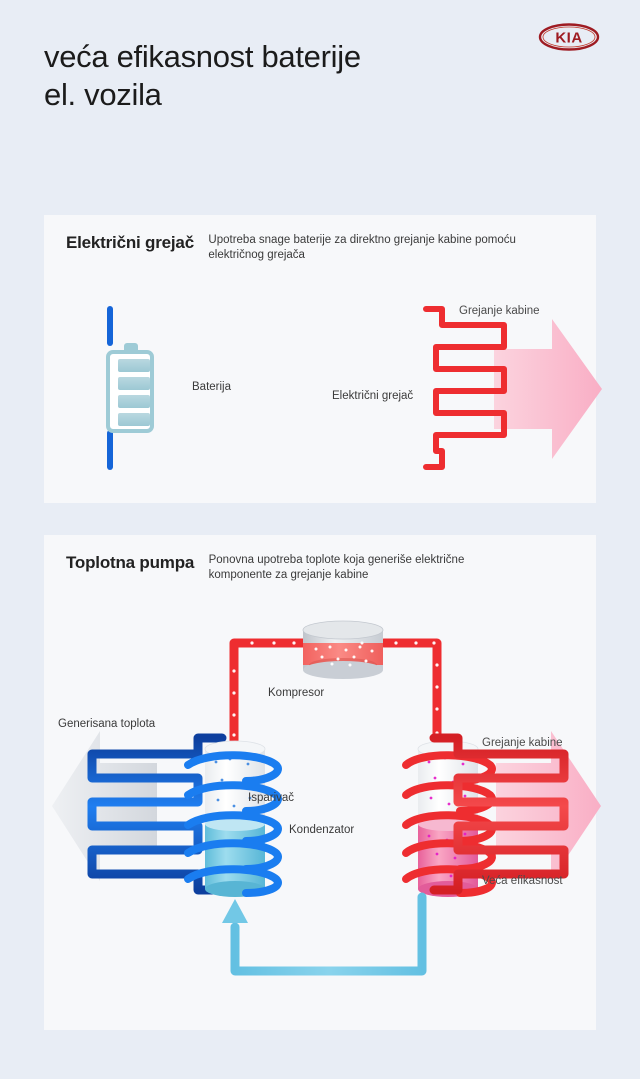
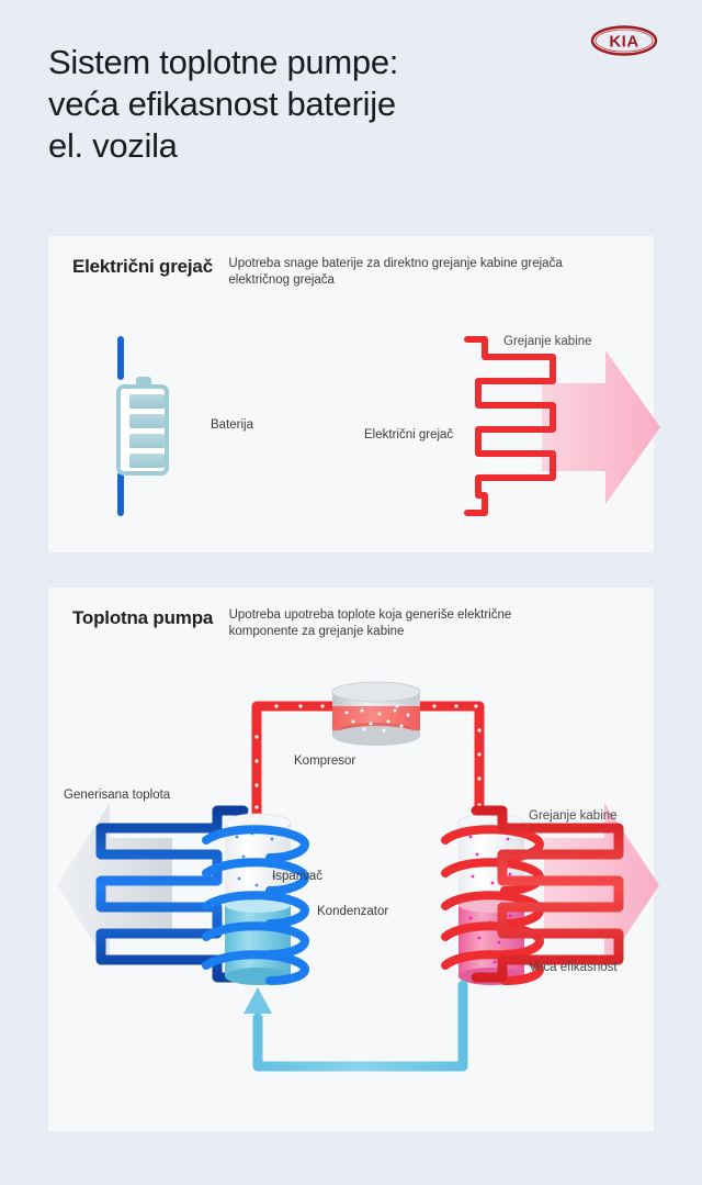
  KIA
+ Sistem toplotne pumpe:
  veća efikasnost baterije
  el. vozila
- Električni grejač Upotreba snage baterije za direktno grejanje kabine pomoću električnog grejača
+ Električni grejač Upotreba snage baterije za direktno grejanje kabine grejača električnog grejača
  Baterija
  Električni grejač
  Grejanje kabine
- Toplotna pumpa Ponovna upotreba toplote koja generiše električne komponente za grejanje kabine
+ Toplotna pumpa Upotreba upotreba toplote koja generiše električne komponente za grejanje kabine
  Generisana toplota
  Kompresor
  Isparivač
  Kondenzator
  Grejanje kabine
  Veća efikasnost
